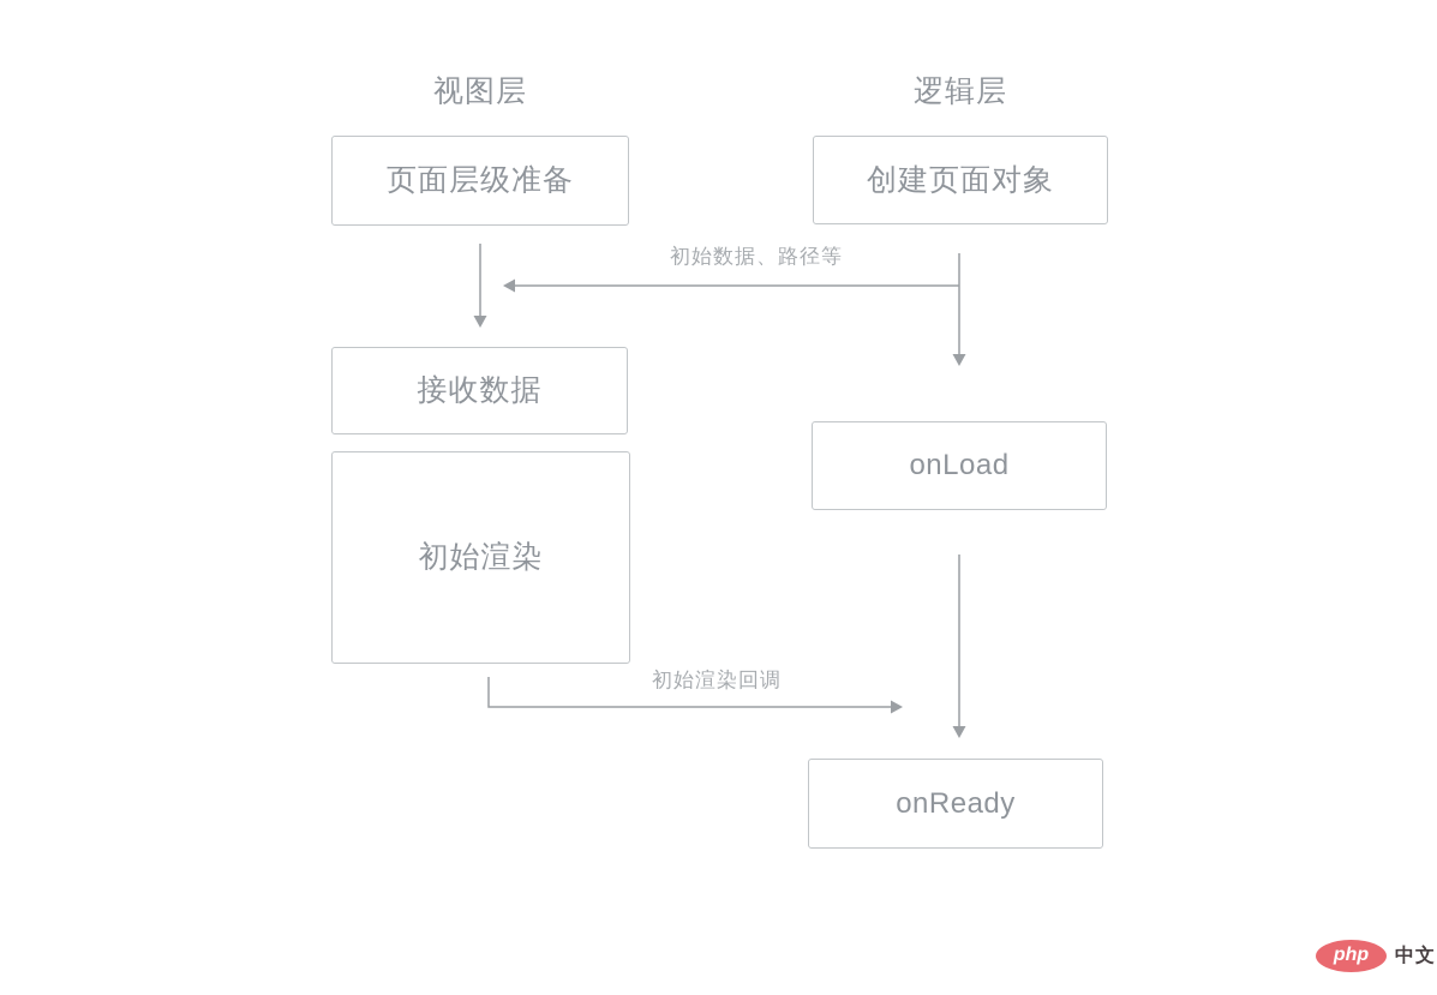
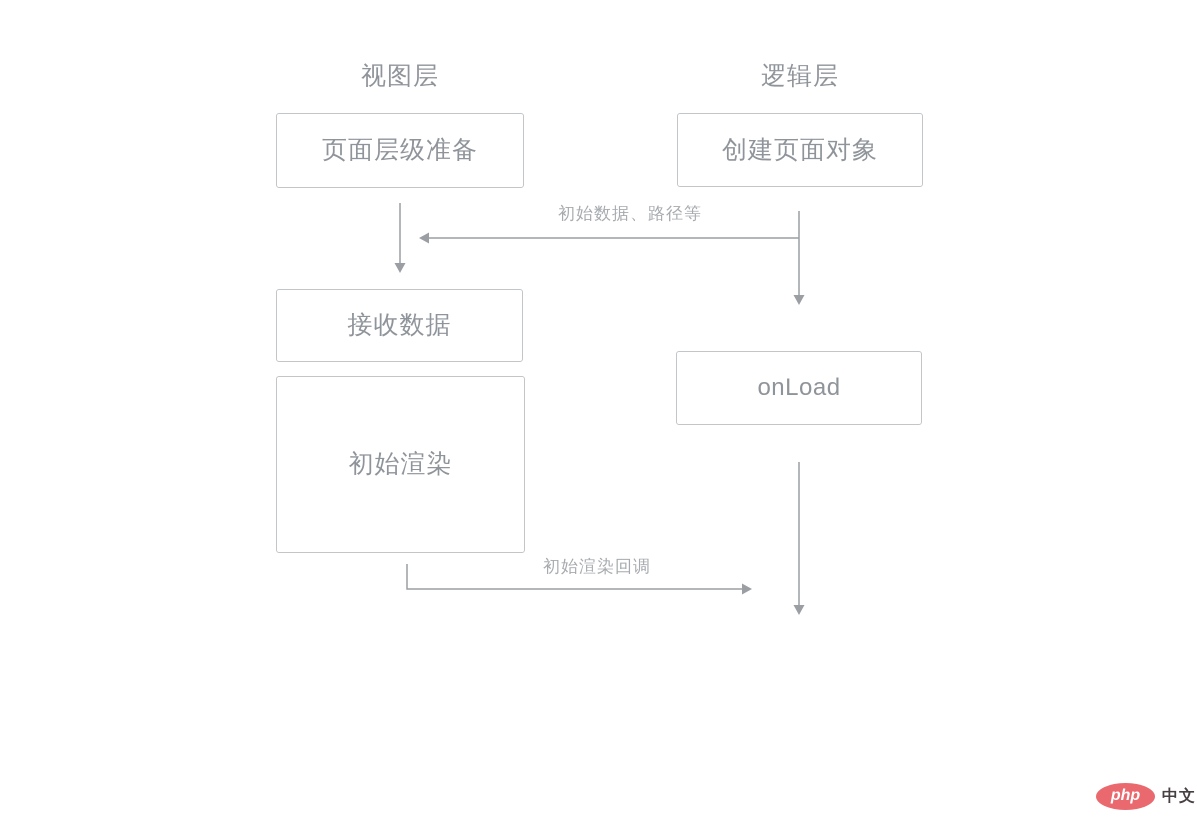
  视图层
  逻辑层
  页面层级准备
  创建页面对象
  接收数据
  初始渲染
  onLoad
- onReady
  初始数据、路径等
  初始渲染回调
  php
